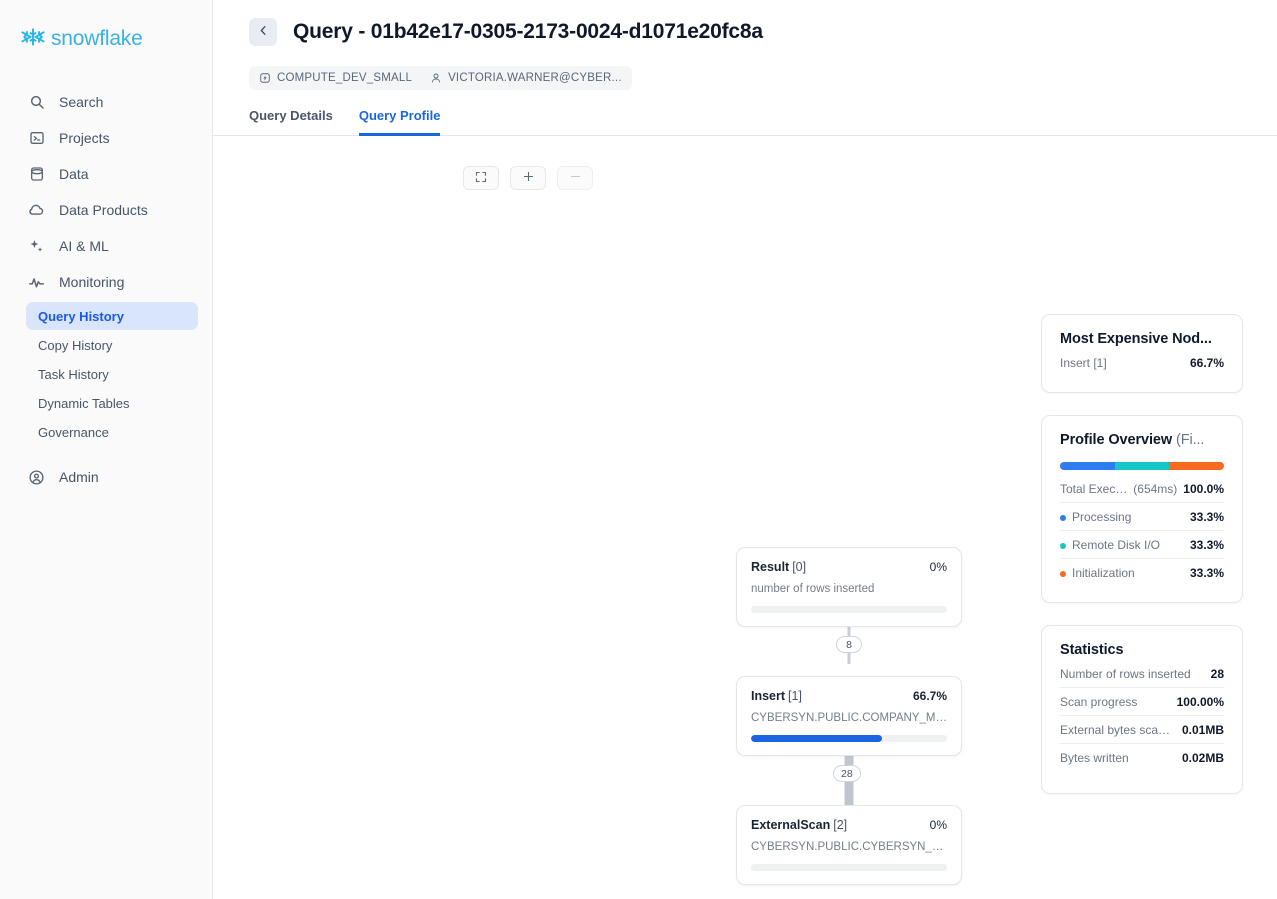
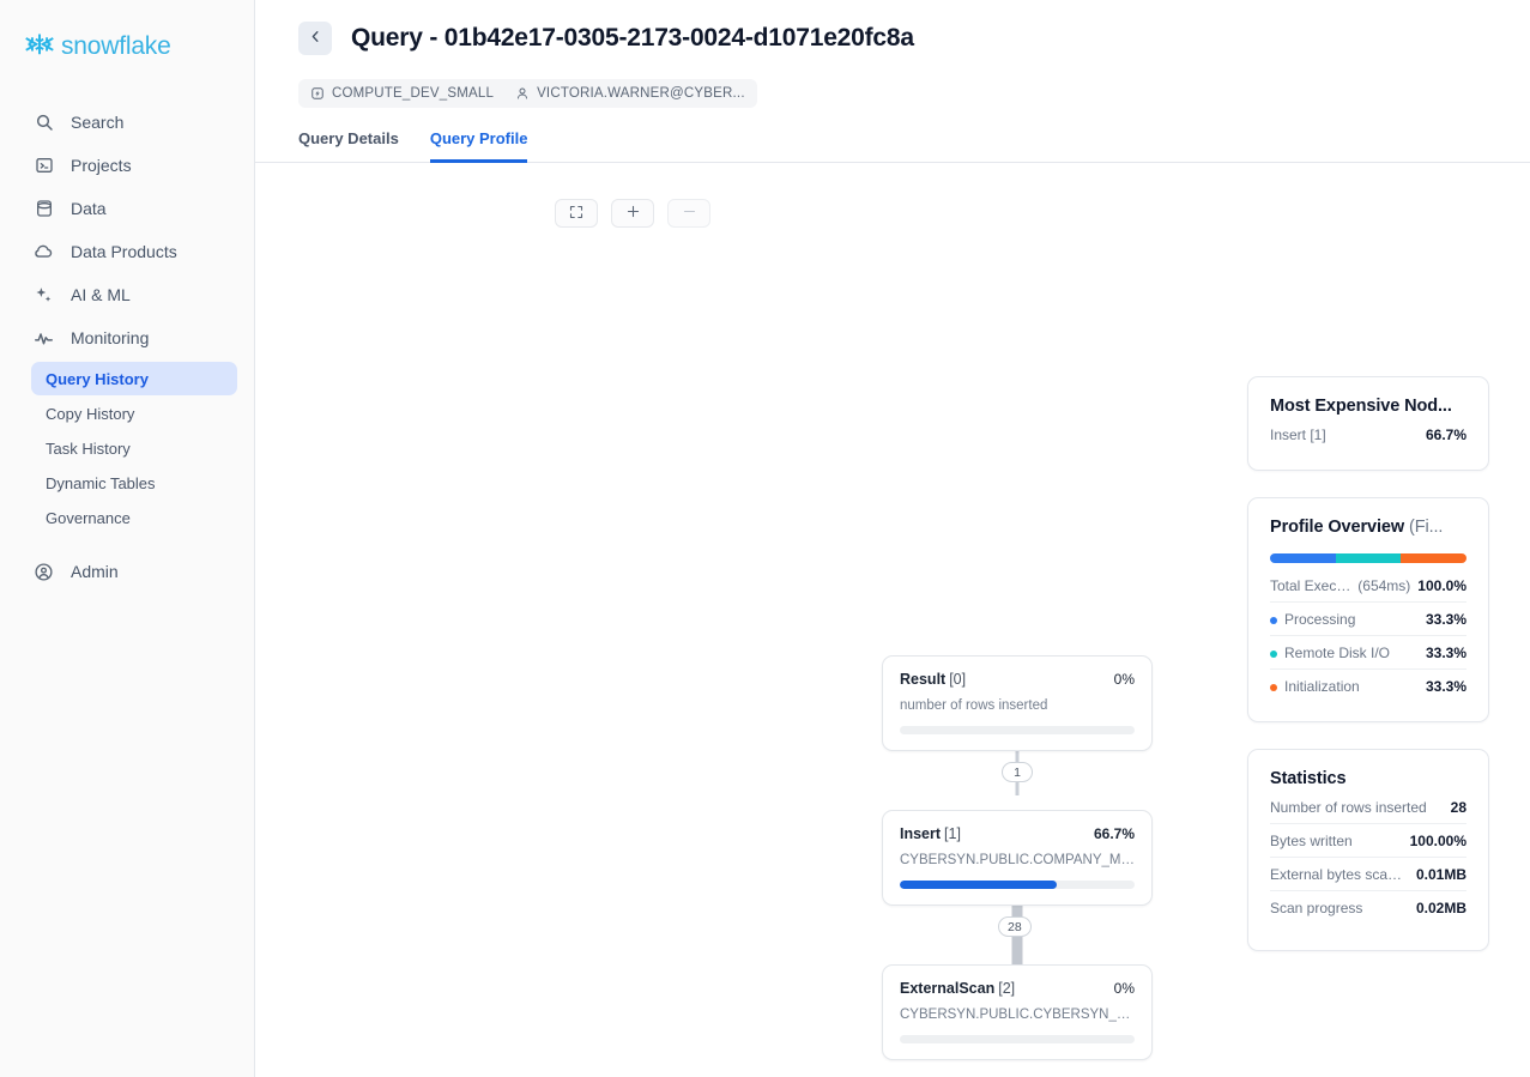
  snowflake
  Search
  Projects
  Data
  Data Products
  AI & ML
  Monitoring
  Query History
  Copy History
  Task History
  Dynamic Tables
  Governance
  Admin
  Query - 01b42e17-0305-2173-0024-d1071e20fc8a
  COMPUTE_DEV_SMALL
  VICTORIA.WARNER@CYBER...
  Query Details
  Query Profile
  Result [0]
  0%
  number of rows inserted
  Insert [1]
  66.7%
  CYBERSYN.PUBLIC.COMPANY_MET
  ExternalScan [2]
  0%
  CYBERSYN.PUBLIC.CYBERSYN_CO
- 8
+ 1
  28
  Most Expensive Nod...
  Insert [1]
  66.7%
  Profile Overview (Fi...
  Total Execu..
  (654ms)
  100.0%
  Processing
  33.3%
  Remote Disk I/O
  33.3%
  Initialization
  33.3%
  Statistics
  Number of rows inserted
  28
- Scan progress
+ Bytes written
  100.00%
  External bytes scan...
  0.01MB
- Bytes written
+ Scan progress
  0.02MB
